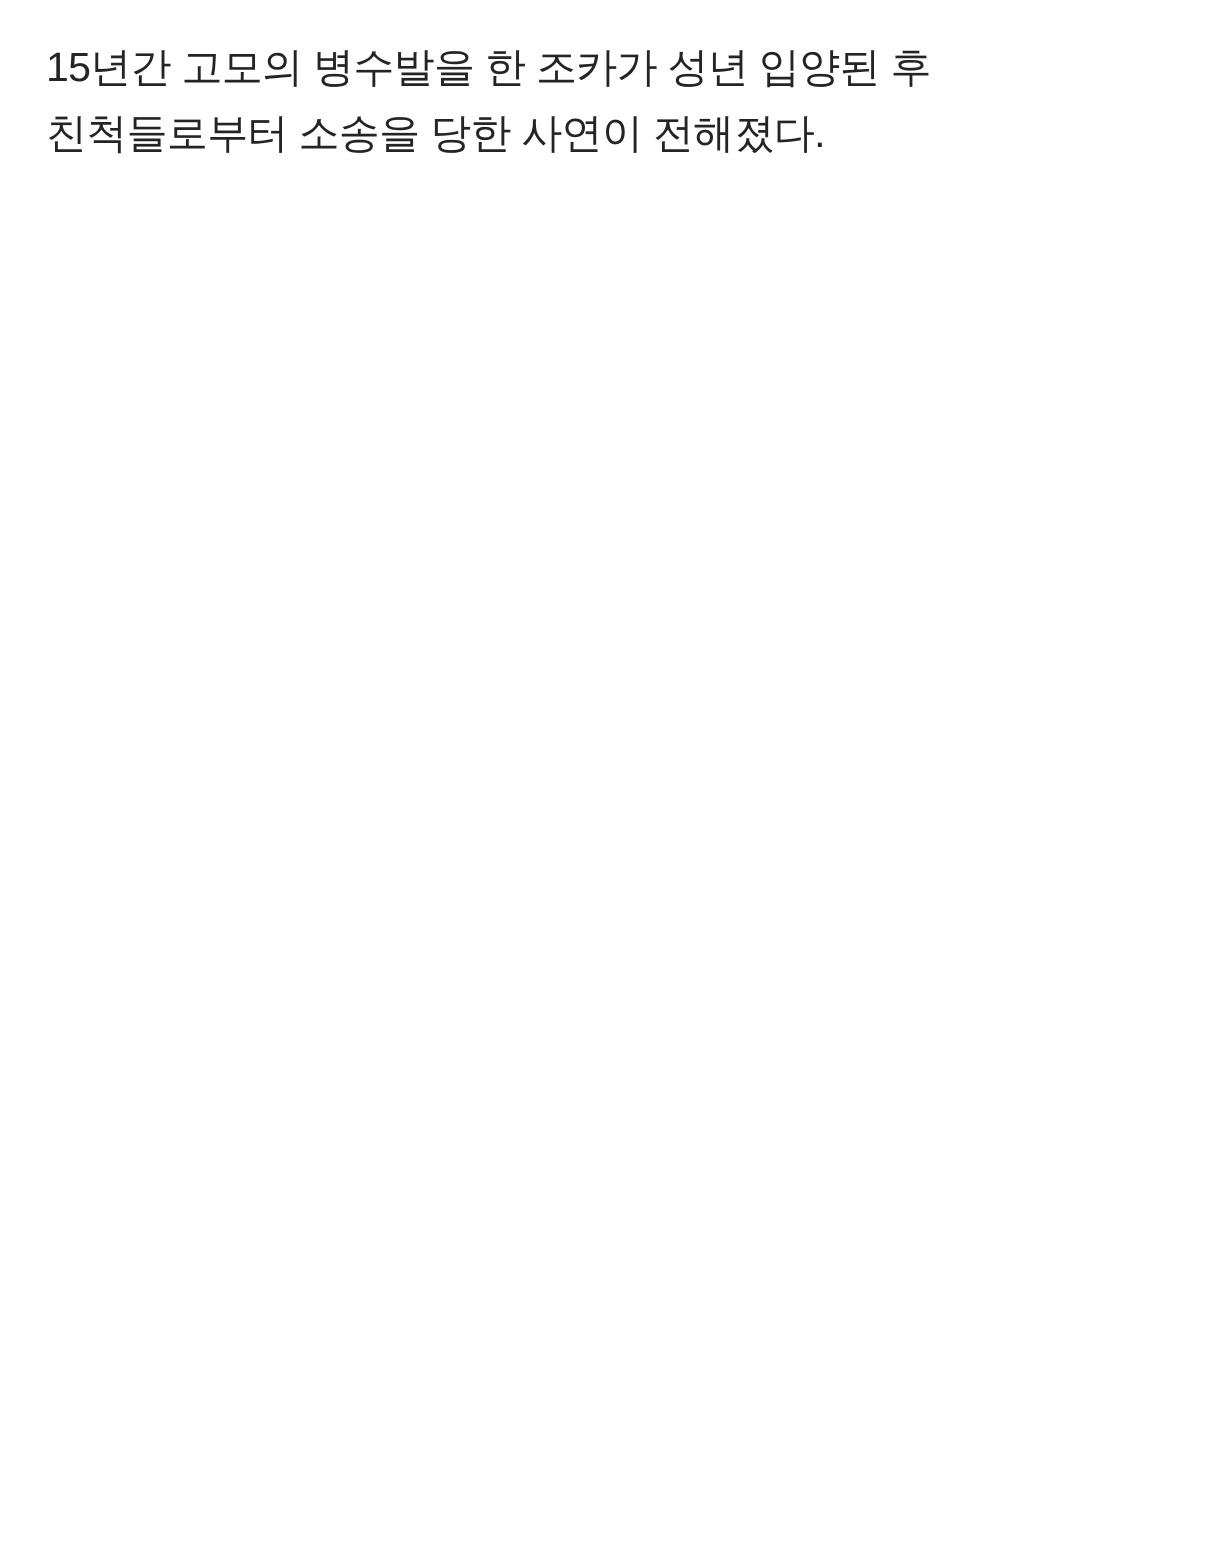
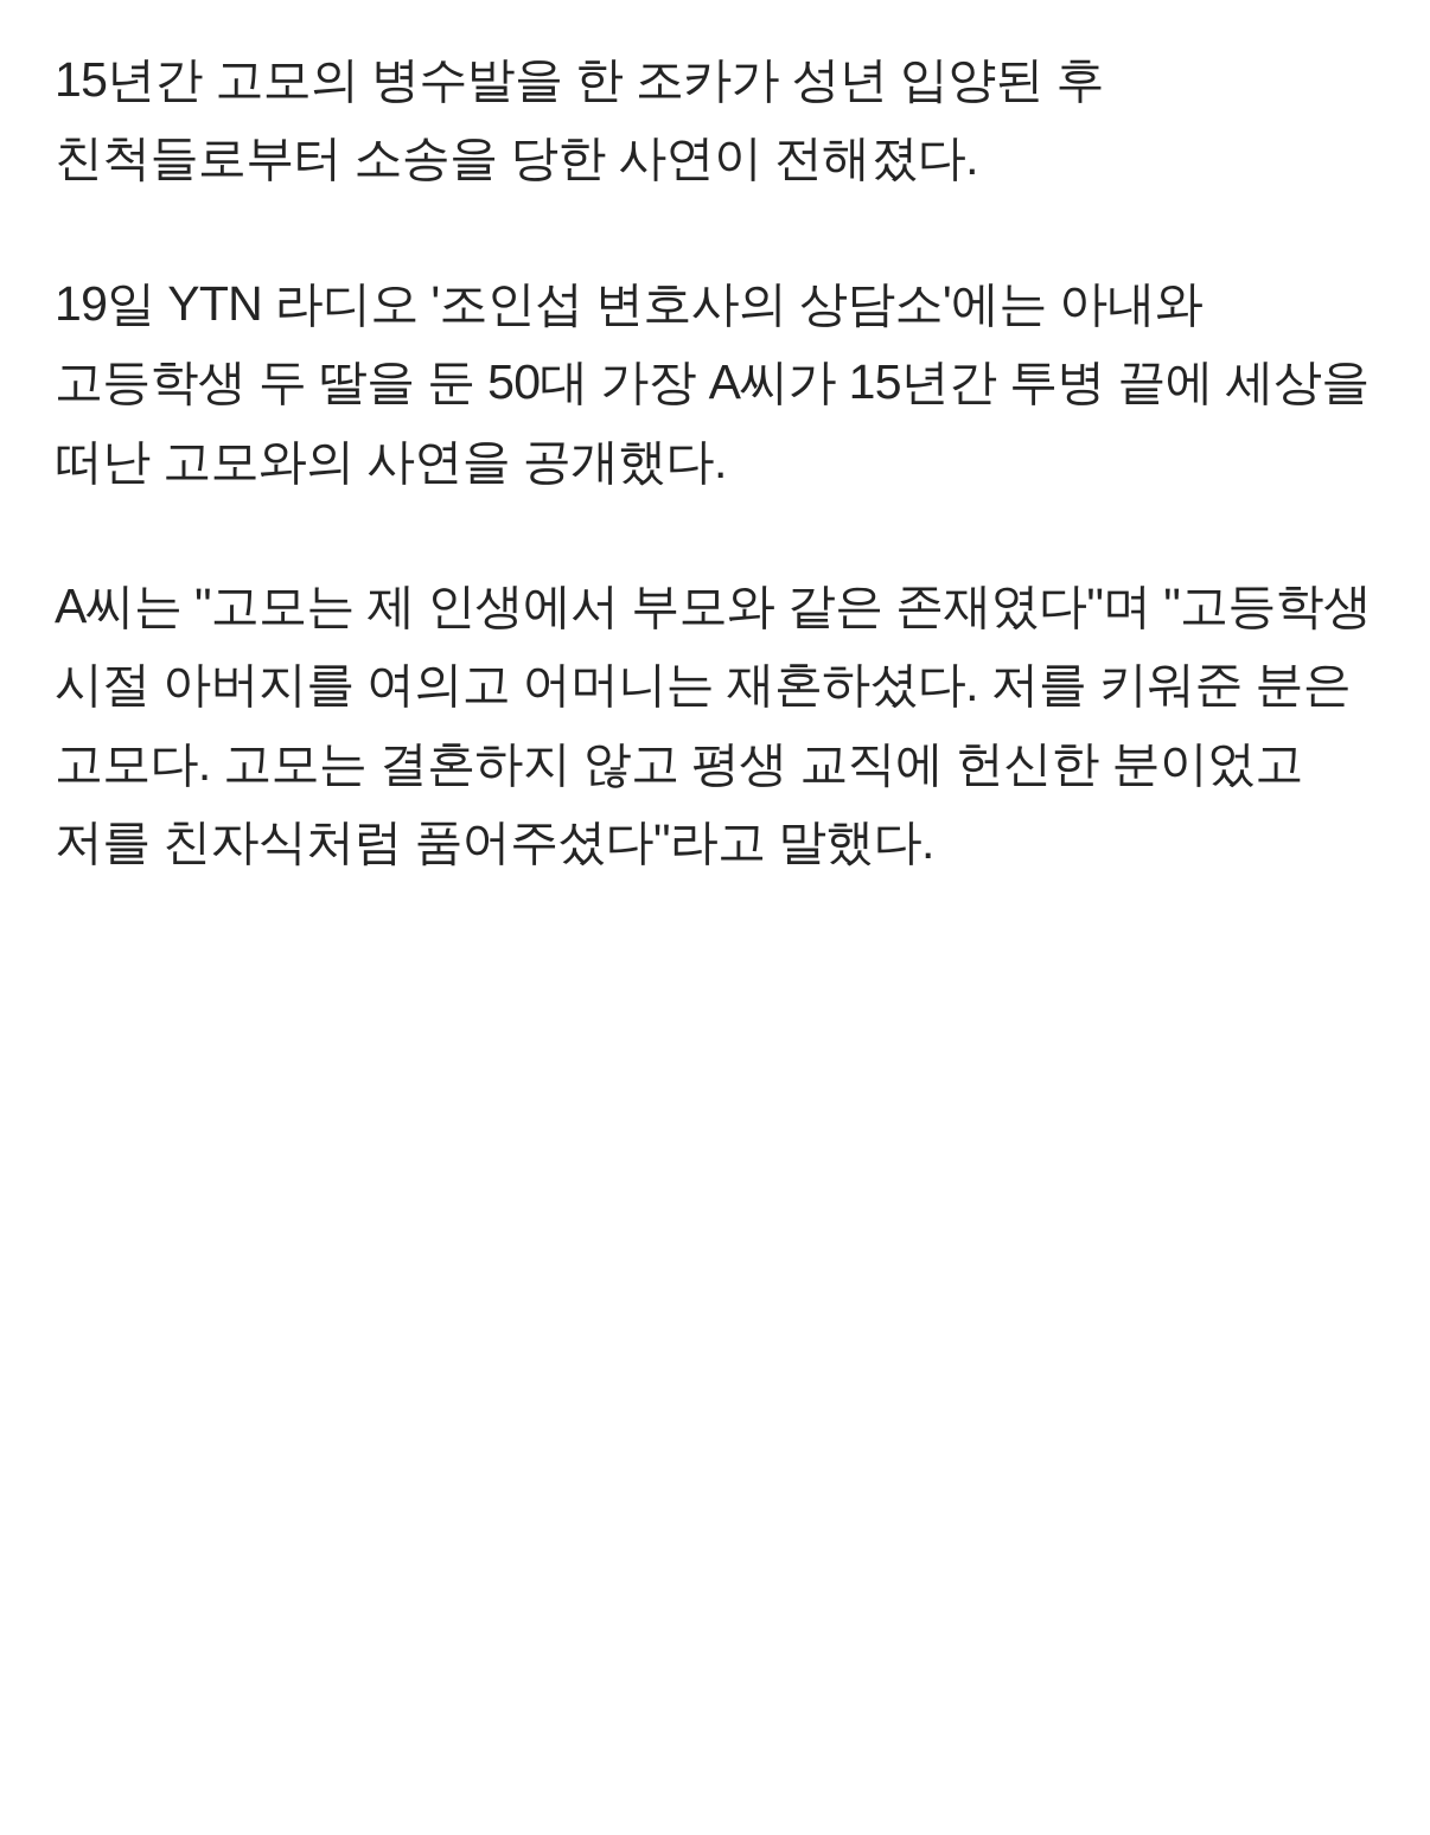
  15년간 고모의 병수발을 한 조카가 성년 입양된 후 친척들로부터 소송을 당한 사연이 전해졌다.
+ 19일 YTN 라디오 '조인섭 변호사의 상담소'에는 아내와 고등학생 두 딸을 둔 50대 가장 A씨가 15년간 투병 끝에 세상을 떠난 고모와의 사연을 공개했다.
+ A씨는 "고모는 제 인생에서 부모와 같은 존재였다"며 "고등학생 시절 아버지를 여의고 어머니는 재혼하셨다. 저를 키워준 분은 고모다. 고모는 결혼하지 않고 평생 교직에 헌신한 분이었고 저를 친자식처럼 품어주셨다"라고 말했다.
